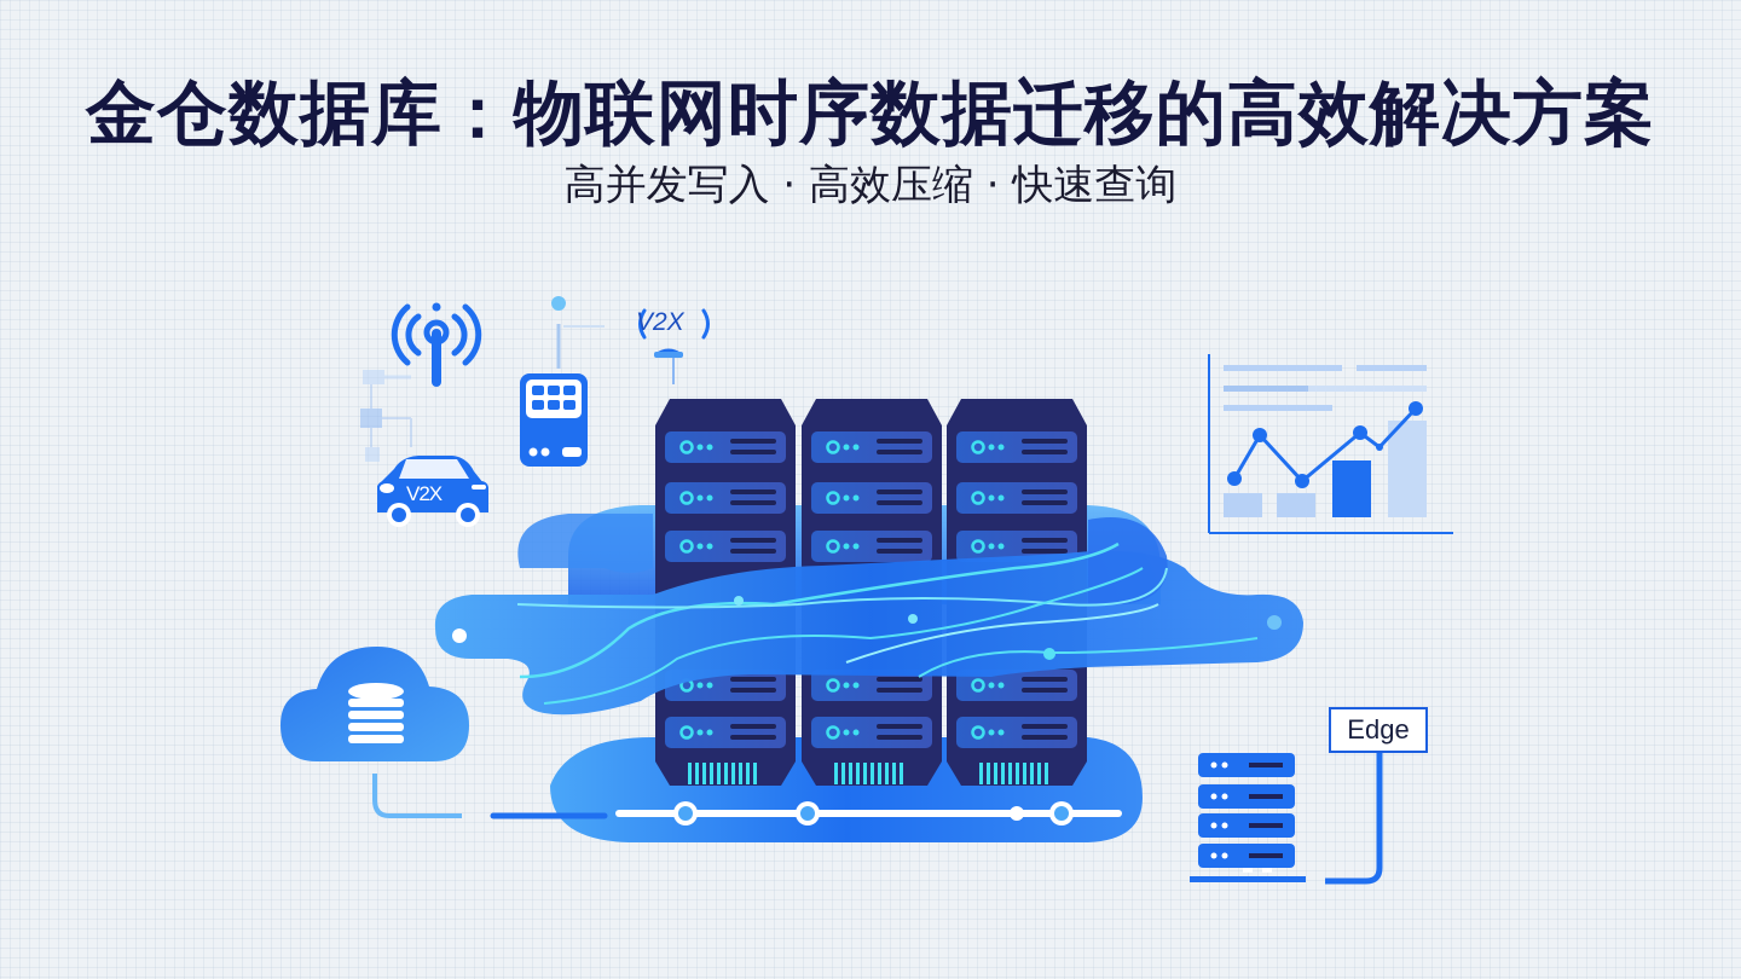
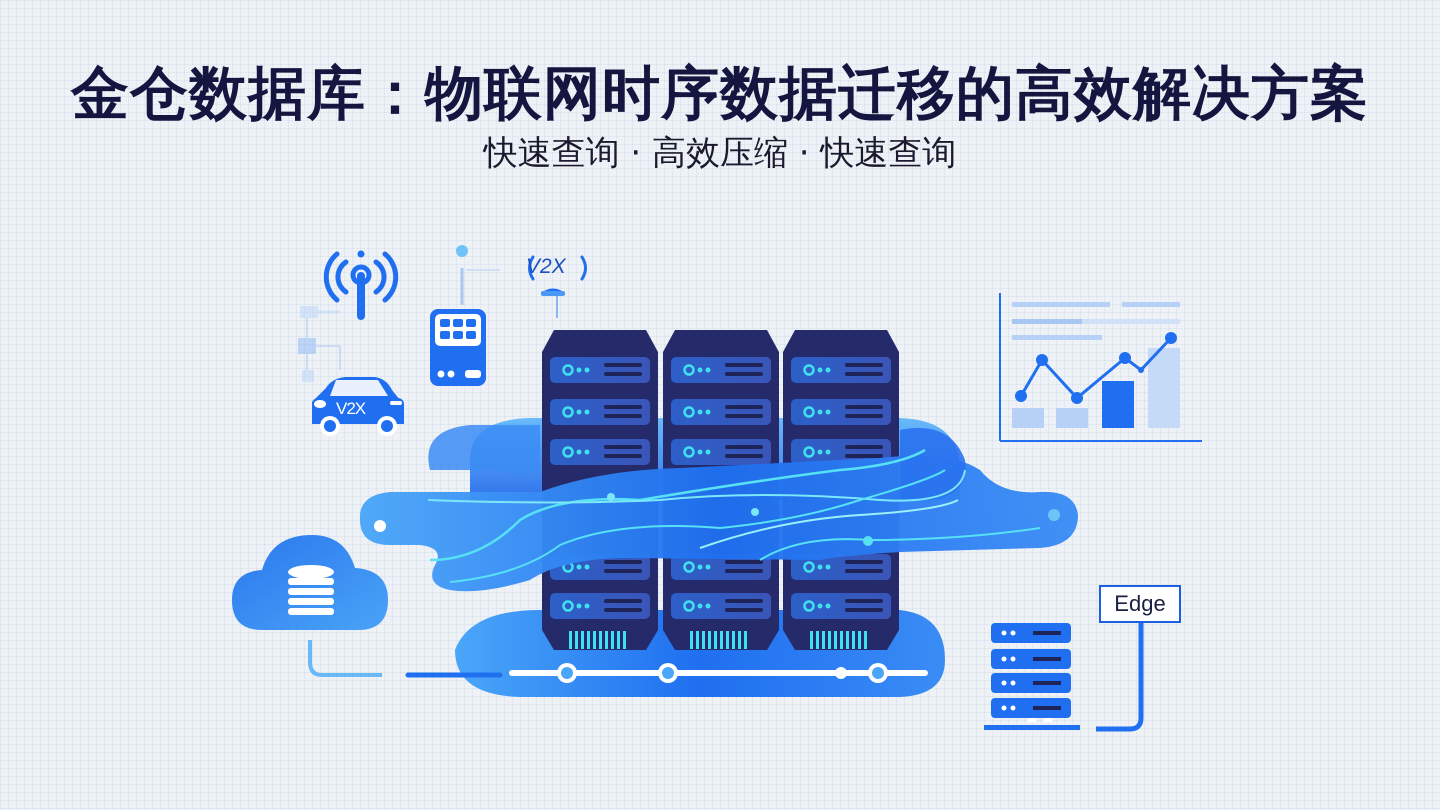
  金仓数据库：物联网时序数据迁移的高效解决方案
- 高并发写入 · 高效压缩 · 快速查询
+ 快速查询 · 高效压缩 · 快速查询
  V2X
  V2X
  Edge
